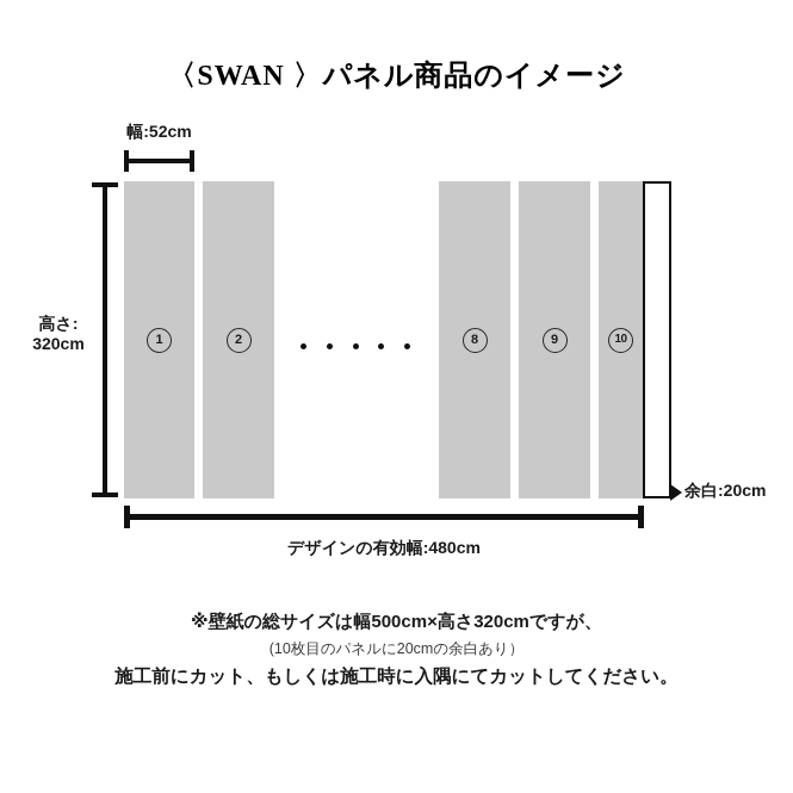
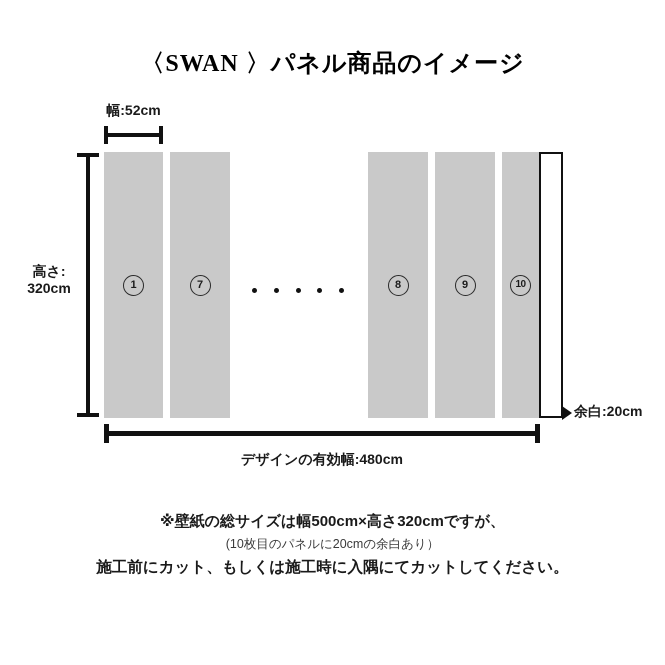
  〈SWAN 〉パネル商品のイメージ
  幅:52cm
  高さ:
  320cm
  1
- 2
+ 7
  8
  9
  10
  余白:20cm
  デザインの有効幅:480cm
  ※壁紙の総サイズは幅500cm×高さ320cmですが、
  (10枚目のパネルに20cmの余白あり）
  施工前にカット、もしくは施工時に入隅にてカットしてください。
